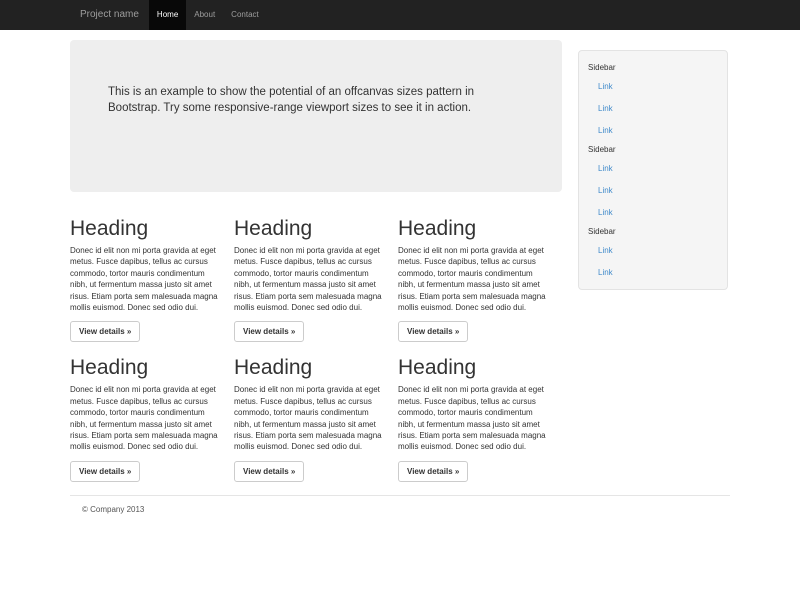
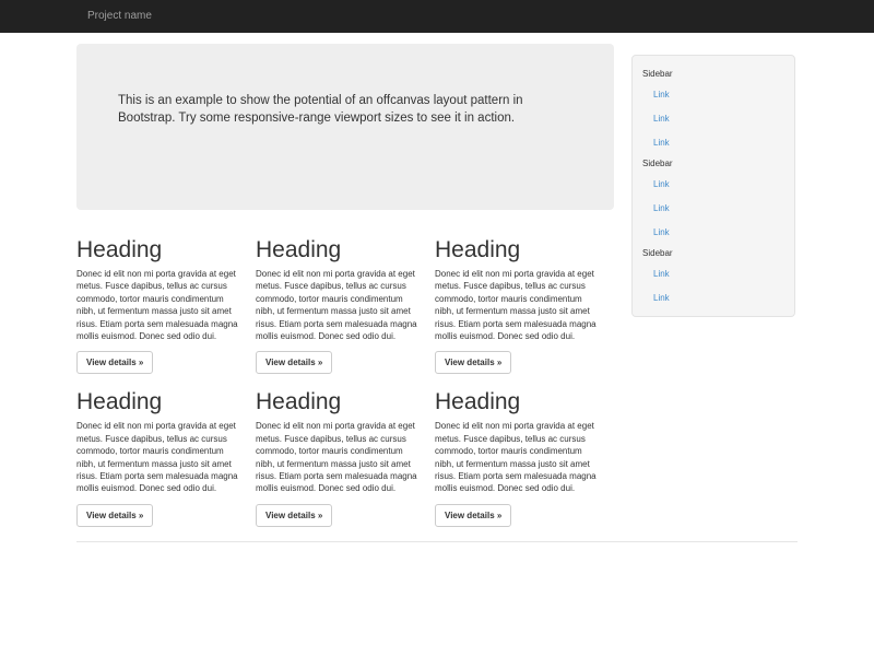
  Project name
- Home
- About
- Contact
- This is an example to show the potential of an offcanvas sizes pattern in Bootstrap. Try some responsive-range viewport sizes to see it in action.
+ This is an example to show the potential of an offcanvas layout pattern in Bootstrap. Try some responsive-range viewport sizes to see it in action.
  Heading
  Donec id elit non mi porta gravida at eget metus. Fusce dapibus, tellus ac cursus commodo, tortor mauris condimentum nibh, ut fermentum massa justo sit amet risus. Etiam porta sem malesuada magna mollis euismod. Donec sed odio dui.
  View details »
  Heading
  Donec id elit non mi porta gravida at eget metus. Fusce dapibus, tellus ac cursus commodo, tortor mauris condimentum nibh, ut fermentum massa justo sit amet risus. Etiam porta sem malesuada magna mollis euismod. Donec sed odio dui.
  View details »
  Heading
  Donec id elit non mi porta gravida at eget metus. Fusce dapibus, tellus ac cursus commodo, tortor mauris condimentum nibh, ut fermentum massa justo sit amet risus. Etiam porta sem malesuada magna mollis euismod. Donec sed odio dui.
  View details »
  Heading
  Donec id elit non mi porta gravida at eget metus. Fusce dapibus, tellus ac cursus commodo, tortor mauris condimentum nibh, ut fermentum massa justo sit amet risus. Etiam porta sem malesuada magna mollis euismod. Donec sed odio dui.
  View details »
  Heading
  Donec id elit non mi porta gravida at eget metus. Fusce dapibus, tellus ac cursus commodo, tortor mauris condimentum nibh, ut fermentum massa justo sit amet risus. Etiam porta sem malesuada magna mollis euismod. Donec sed odio dui.
  View details »
  Heading
  Donec id elit non mi porta gravida at eget metus. Fusce dapibus, tellus ac cursus commodo, tortor mauris condimentum nibh, ut fermentum massa justo sit amet risus. Etiam porta sem malesuada magna mollis euismod. Donec sed odio dui.
  View details »
  Sidebar
  Link
  Link
  Link
  Sidebar
  Link
  Link
  Link
  Sidebar
  Link
  Link
- © Company 2013
